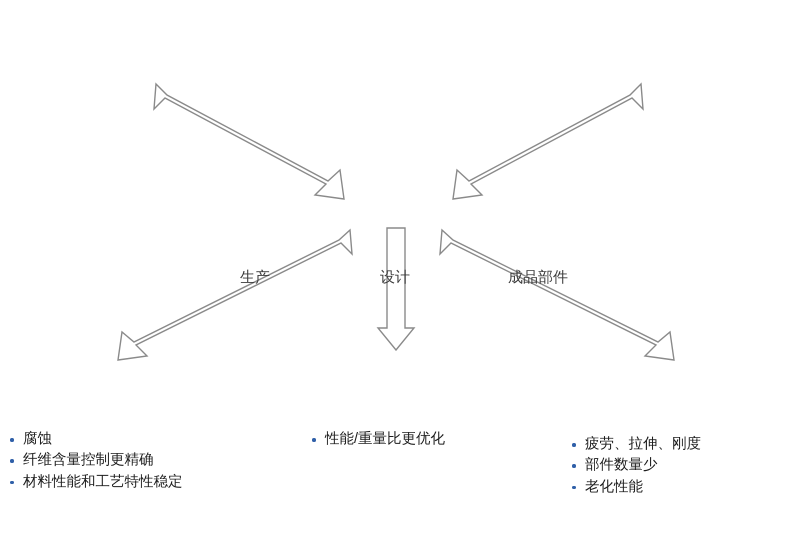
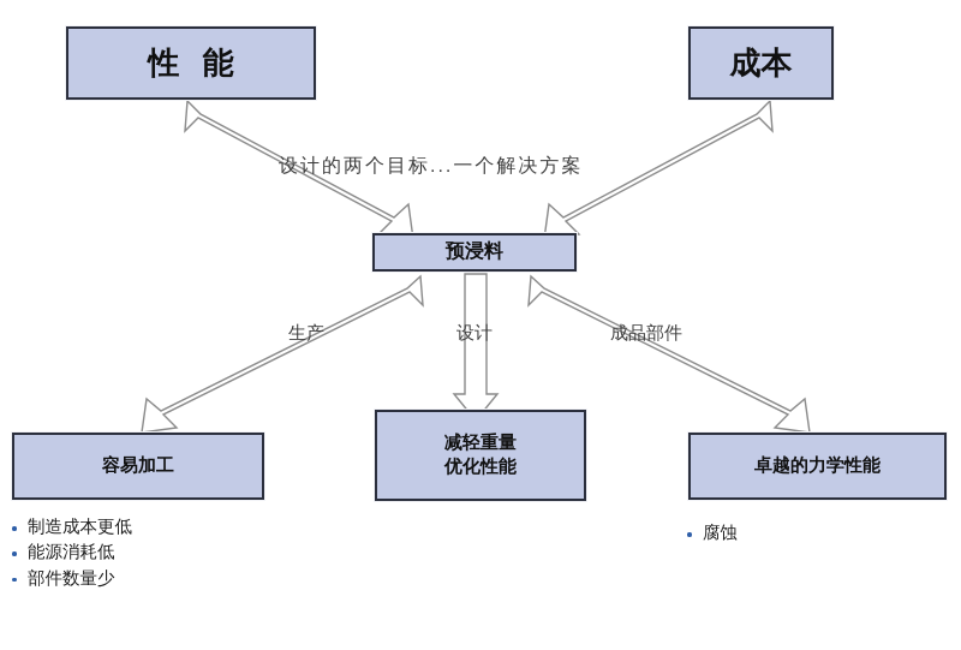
+ 性 能
+ 成本
+ 设计的两个目标...一个解决方案
+ 预浸料
  生产
  设计
  成品部件
+ 容易加工
+ 减轻重量
+ 优化性能
+ 卓越的力学性能
+ 制造成本更低
+ 能源消耗低
- 腐蚀
+ 部件数量少
- 纤维含量控制更精确
- 材料性能和工艺特性稳定
- 性能/重量比更优化
- 疲劳、拉伸、刚度
- 部件数量少
+ 腐蚀
- 老化性能
